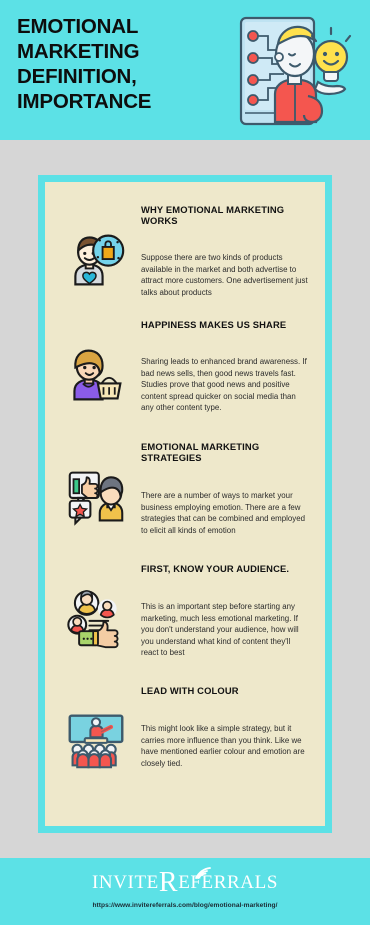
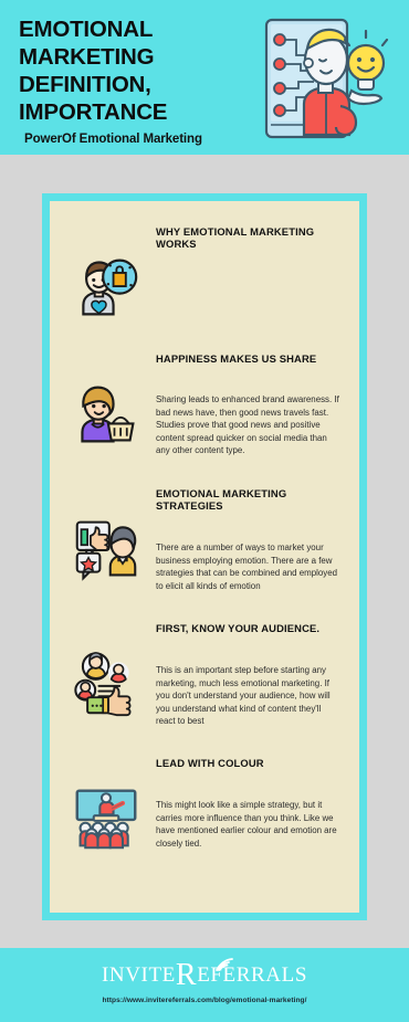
  EMOTIONAL MARKETING DEFINITION, IMPORTANCE
+ PowerOf Emotional Marketing
  WHY EMOTIONAL MARKETING WORKS
- Suppose there are two kinds of products available in the market and both advertise to attract more customers. One advertisement just talks about products
  HAPPINESS MAKES US SHARE
- Sharing leads to enhanced brand awareness. If bad news sells, then good news travels fast. Studies prove that good news and positive content spread quicker on social media than any other content type.
+ Sharing leads to enhanced brand awareness. If bad news have, then good news travels fast. Studies prove that good news and positive content spread quicker on social media than any other content type.
  EMOTIONAL MARKETING STRATEGIES
  There are a number of ways to market your business employing emotion. There are a few strategies that can be combined and employed to elicit all kinds of emotion
  FIRST, KNOW YOUR AUDIENCE.
  This is an important step before starting any marketing, much less emotional marketing. If you don't understand your audience, how will you understand what kind of content they'll react to best
  LEAD WITH COLOUR
  This might look like a simple strategy, but it carries more influence than you think. Like we have mentioned earlier colour and emotion are closely tied.
  INVITEREFERRALS
